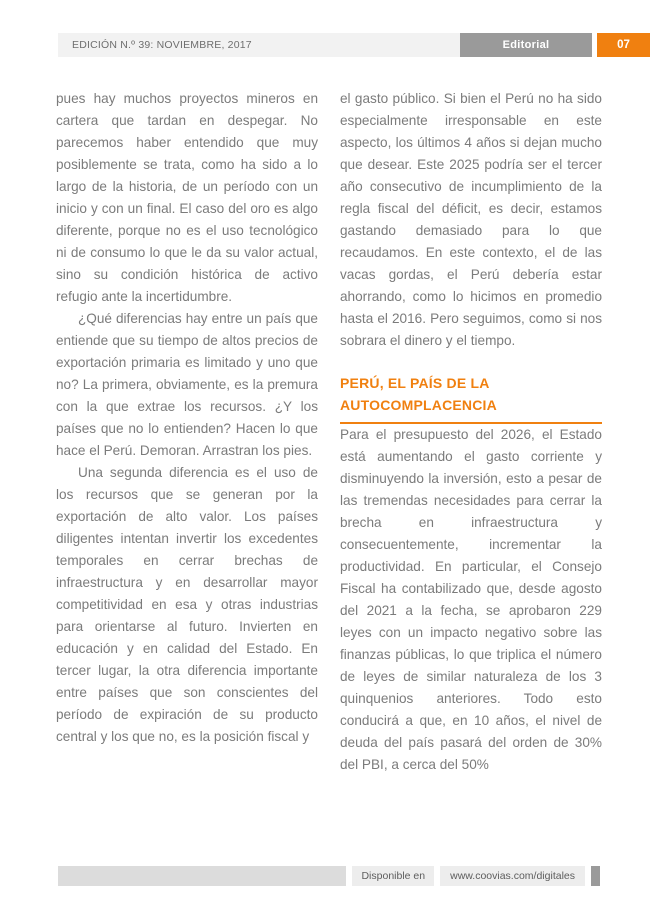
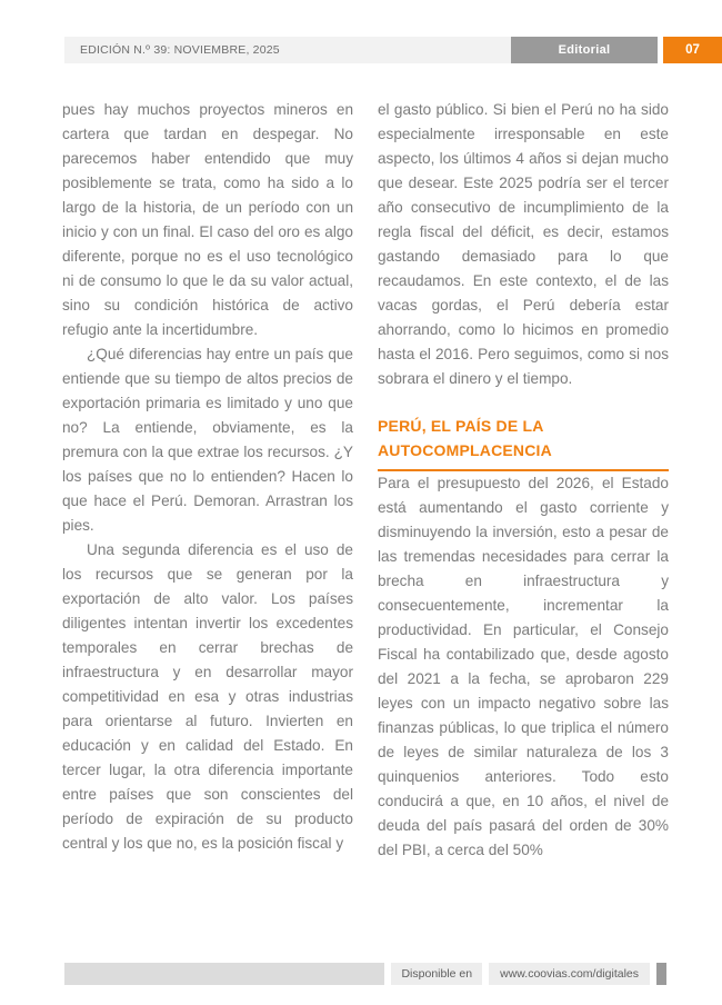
- EDICIÓN N.º 39: NOVIEMBRE, 2017
+ EDICIÓN N.º 39: NOVIEMBRE, 2025
  Editorial
  07
  pues hay muchos proyectos mineros en cartera que tardan en despegar. No parecemos haber entendido que muy posiblemente se trata, como ha sido a lo largo de la historia, de un período con un inicio y con un final. El caso del oro es algo diferente, porque no es el uso tecnológico ni de consumo lo que le da su valor actual, sino su condición histórica de activo refugio ante la incertidumbre.
- ¿Qué diferencias hay entre un país que entiende que su tiempo de altos precios de exportación primaria es limitado y uno que no? La primera, obviamente, es la premura con la que extrae los recursos. ¿Y los países que no lo entienden? Hacen lo que hace el Perú. Demoran. Arrastran los pies.
+ ¿Qué diferencias hay entre un país que entiende que su tiempo de altos precios de exportación primaria es limitado y uno que no? La entiende, obviamente, es la premura con la que extrae los recursos. ¿Y los países que no lo entienden? Hacen lo que hace el Perú. Demoran. Arrastran los pies.
  Una segunda diferencia es el uso de los recursos que se generan por la exportación de alto valor. Los países diligentes intentan invertir los excedentes temporales en cerrar brechas de infraestructura y en desarrollar mayor competitividad en esa y otras industrias para orientarse al futuro. Invierten en educación y en calidad del Estado. En tercer lugar, la otra diferencia importante entre países que son conscientes del período de expiración de su producto central y los que no, es la posición fiscal y
  el gasto público. Si bien el Perú no ha sido especialmente irresponsable en este aspecto, los últimos 4 años si dejan mucho que desear. Este 2025 podría ser el tercer año consecutivo de incumplimiento de la regla fiscal del déficit, es decir, estamos gastando demasiado para lo que recaudamos. En este contexto, el de las vacas gordas, el Perú debería estar ahorrando, como lo hicimos en promedio hasta el 2016. Pero seguimos, como si nos sobrara el dinero y el tiempo.
  PERÚ, EL PAÍS DE LA AUTOCOMPLACENCIA
  Para el presupuesto del 2026, el Estado está aumentando el gasto corriente y disminuyendo la inversión, esto a pesar de las tremendas necesidades para cerrar la brecha en infraestructura y consecuentemente, incrementar la productividad. En particular, el Consejo Fiscal ha contabilizado que, desde agosto del 2021 a la fecha, se aprobaron 229 leyes con un impacto negativo sobre las finanzas públicas, lo que triplica el número de leyes de similar naturaleza de los 3 quinquenios anteriores. Todo esto conducirá a que, en 10 años, el nivel de deuda del país pasará del orden de 30% del PBI, a cerca del 50%
  Disponible en
  www.coovias.com/digitales
